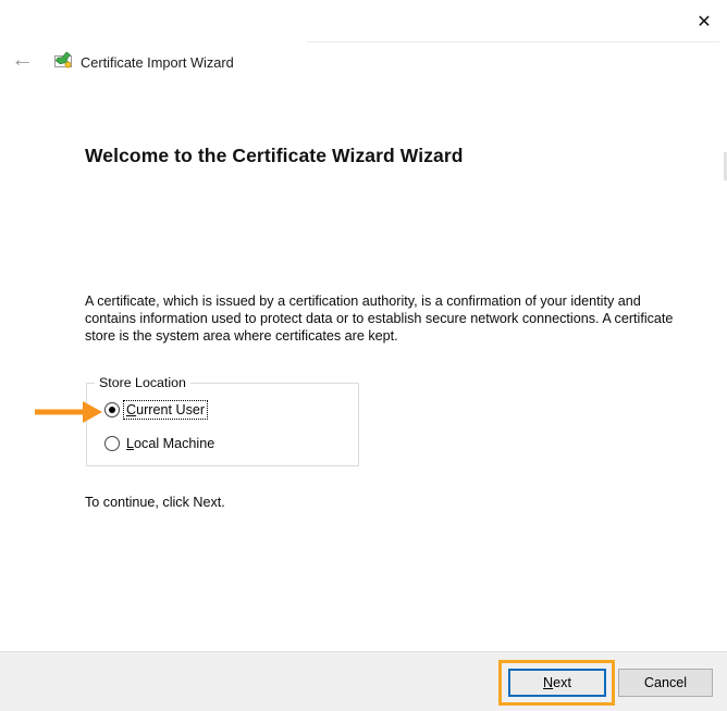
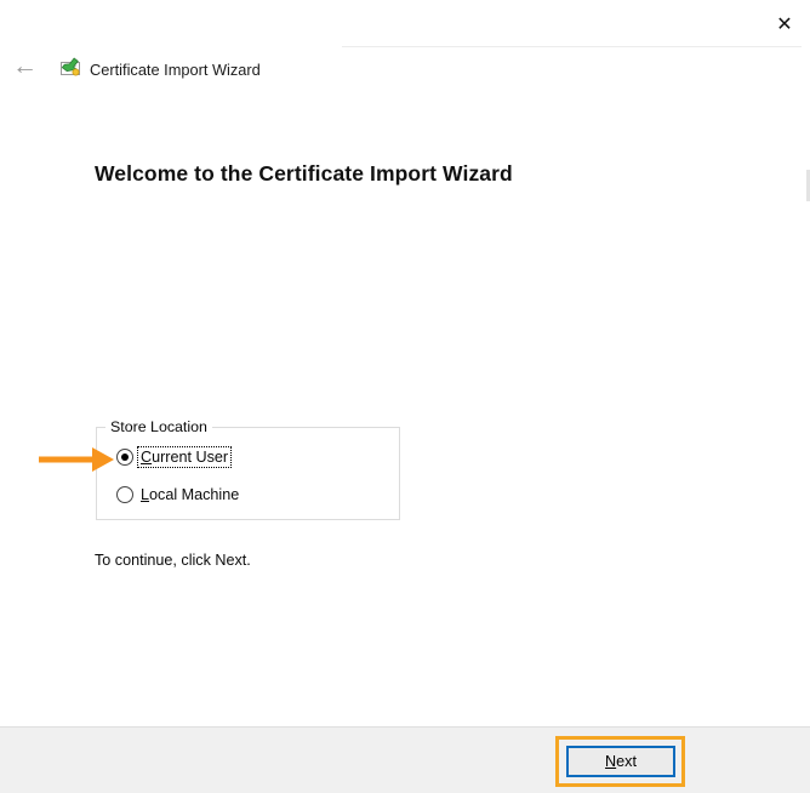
  ✕
  ←
  Certificate Import Wizard
- Welcome to the Certificate Wizard Wizard
+ Welcome to the Certificate Import Wizard
- A certificate, which is issued by a certification authority, is a confirmation of your identity and contains information used to protect data or to establish secure network connections. A certificate store is the system area where certificates are kept.
  Store Location
  Current User
  Local Machine
  To continue, click Next.
  N
  ext
- Cancel
